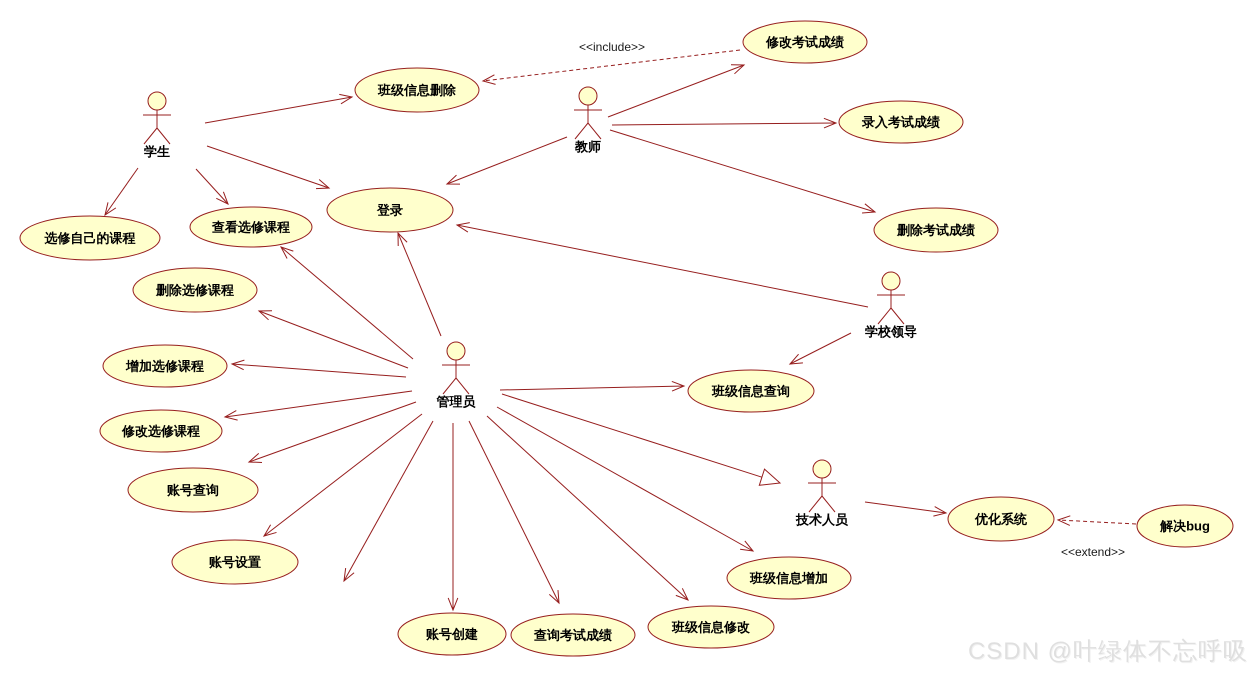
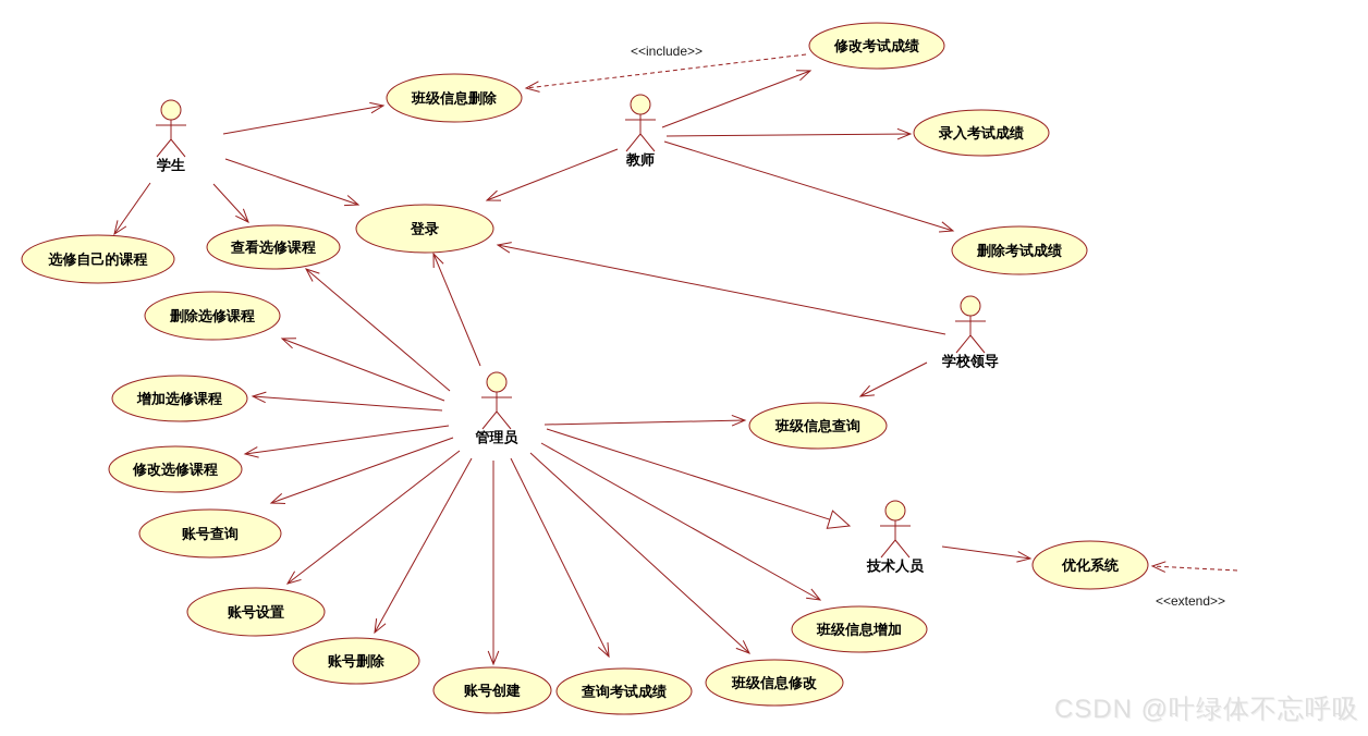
  班级信息删除
  修改考试成绩
  录入考试成绩
  删除考试成绩
  登录
  查看选修课程
  选修自己的课程
  删除选修课程
  增加选修课程
  修改选修课程
  账号查询
  账号设置
+ 账号删除
  账号创建
  查询考试成绩
  班级信息修改
  班级信息增加
  班级信息查询
  优化系统
- 解决bug
  学生
  教师
  学校领导
  管理员
  技术人员
  <<include>>
  <<extend>>
  CSDN @叶绿体不忘呼吸
